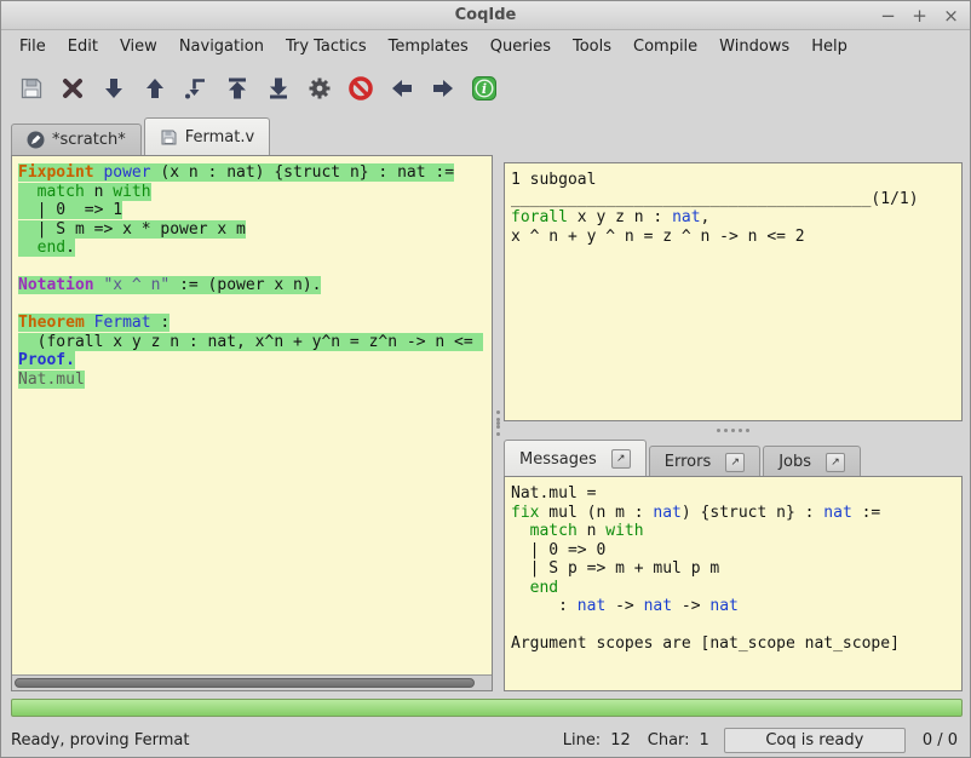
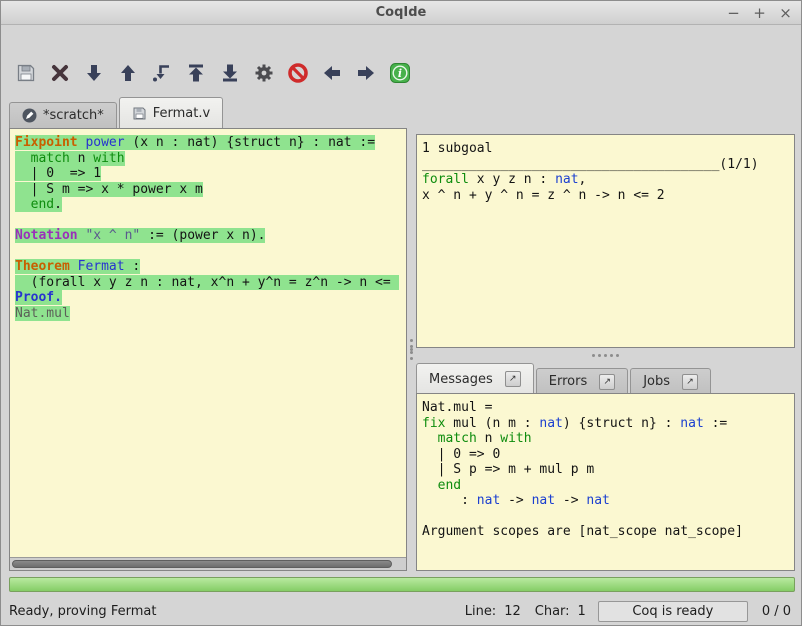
  CoqIde
  −
  +
  ×
- File
- Edit
- View
- Navigation
- Try Tactics
- Templates
- Queries
- Tools
- Compile
- Windows
- Help
  i
  *scratch*
  Fermat.v
  Fixpoint power (x n : nat) {struct n} : nat :=
  match n with
  | 0 => 1
  | S m => x * power x m
  end.
  Notation "x ^ n" := (power x n).
  Theorem Fermat :
  (forall x y z n : nat, x^n + y^n = z^n -> n <=
  Proof.
  Nat.mul
  1 subgoal
  ______________________________________(1/1)
  forall x y z n : nat,
  x ^ n + y ^ n = z ^ n -> n <= 2
  Messages
  ↗
  Errors
  ↗
  Jobs
  ↗
  Nat.mul =
  fix mul (n m : nat) {struct n} : nat :=
  match n with
  | 0 => 0
  | S p => m + mul p m
  end
  : nat -> nat -> nat
  Argument scopes are [nat_scope nat_scope]
  Ready, proving Fermat
  Line:
  12
  Char:
  1
  Coq is ready
  0 / 0
